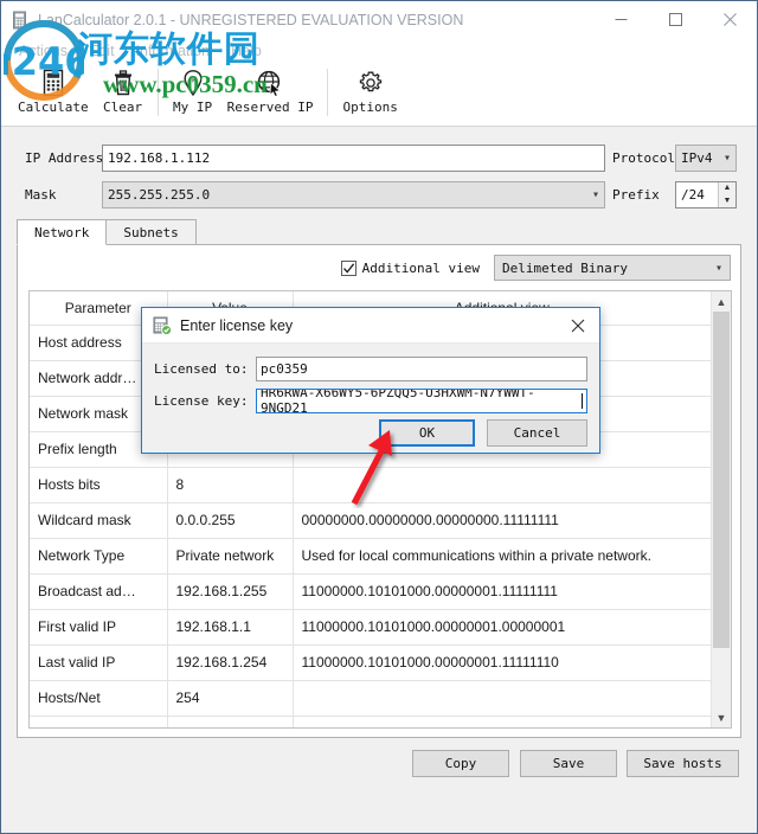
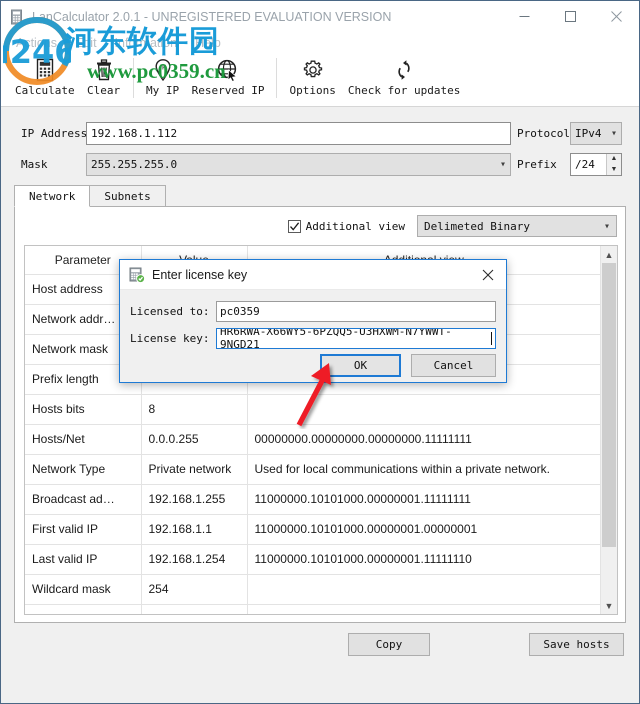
  LanCalculator 2.0.1 - UNREGISTERED EVALUATION VERSION
  Actions
  Edit
  Information
  Help
  Calculate
  Clear
  My IP
  Reserved IP
  Options
+ Check for updates
  河东软件园
  www.pc0359.cn
  IP Address
  192.168.1.112
  Protocol
  IPv4
  ▾
  Mask
  255.255.255.0
  ▾
  Prefix
  /24
  Network
  Subnets
  Additional view
  Delimeted Binary
  ▾
  Host address
  Network addr…
  Network mask
  Prefix length
  Hosts bits	8
- Wildcard mask	0.0.0.255	00000000.00000000.00000000.11111111
+ Hosts/Net	0.0.0.255	00000000.00000000.00000000.11111111
  Network Type	Private network	Used for local communications within a private network.
  Broadcast ad…	192.168.1.255	11000000.10101000.00000001.11111111
  First valid IP	192.168.1.1	11000000.10101000.00000001.00000001
  Last valid IP	192.168.1.254	11000000.10101000.00000001.11111110
- Hosts/Net	254
+ Wildcard mask	254
  ▲
  ▼
  Copy
- Save
  Save hosts
  Enter license key
  Licensed to:
  pc0359
  License key:
  HR6RWA-X66WY5-6PZQQ5-U3HXWM-N7YWWT-9NGD21
  OK
  Cancel
